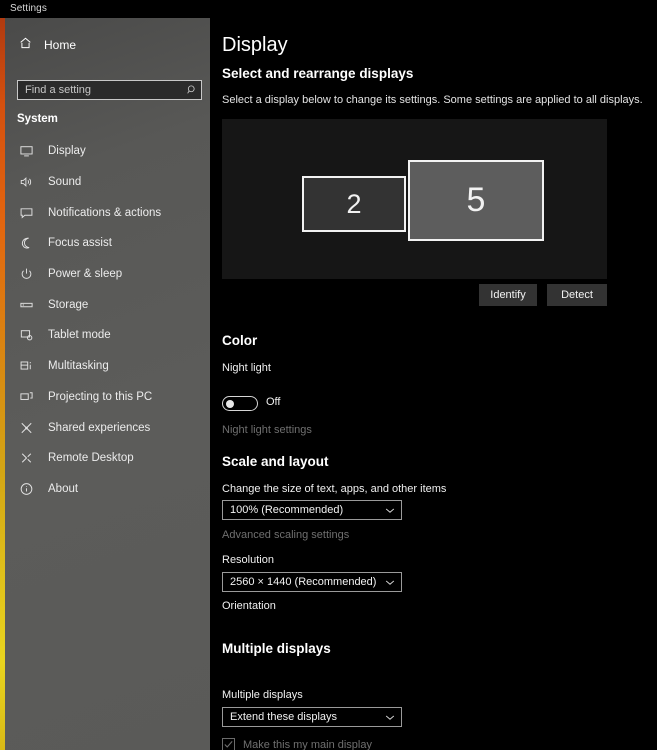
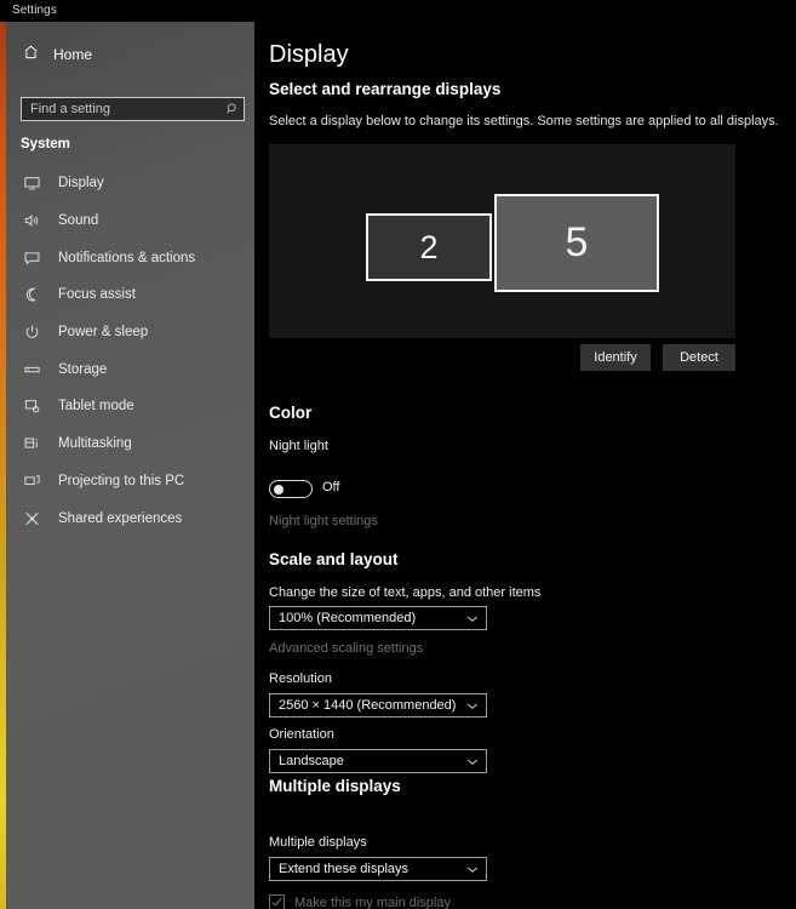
  Settings
  Home
  Find a setting
  System
  Display
  Sound
  Notifications & actions
  Focus assist
  Power & sleep
  Storage
  Tablet mode
  Multitasking
  Projecting to this PC
  Shared experiences
- Remote Desktop
- About
  Display
  Select and rearrange displays
  Select a display below to change its settings. Some settings are applied to all displays.
  2
  5
  Identify
  Detect
  Color
  Night light
  Off
  Night light settings
  Scale and layout
  Change the size of text, apps, and other items
  100% (Recommended)
  Advanced scaling settings
  Resolution
  2560 × 1440 (Recommended)
  Orientation
+ Landscape
  Multiple displays
  Multiple displays
  Extend these displays
  Make this my main display
